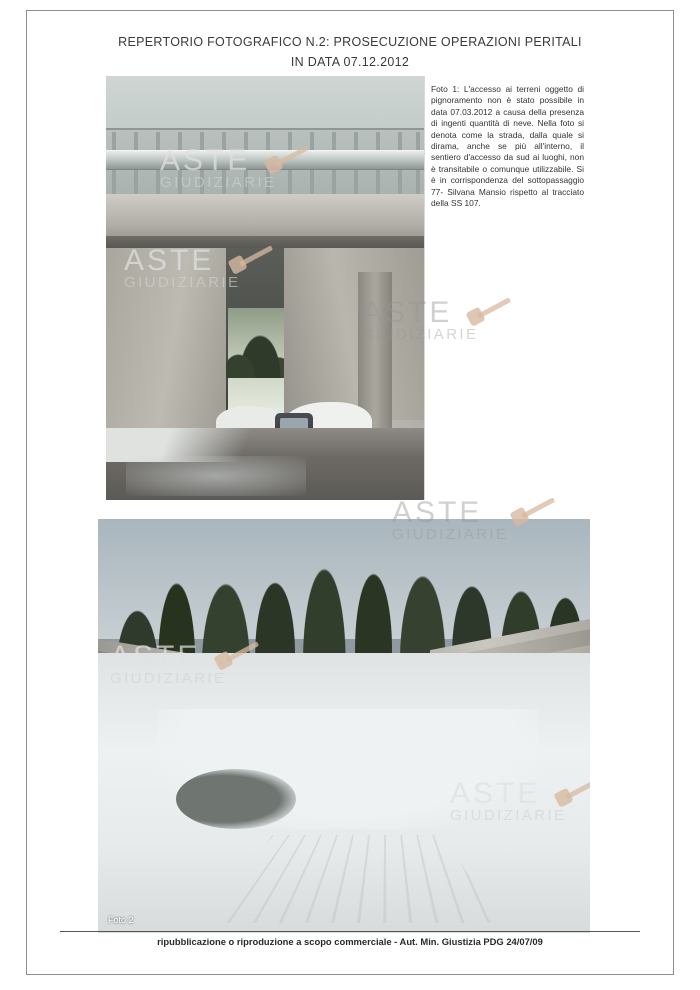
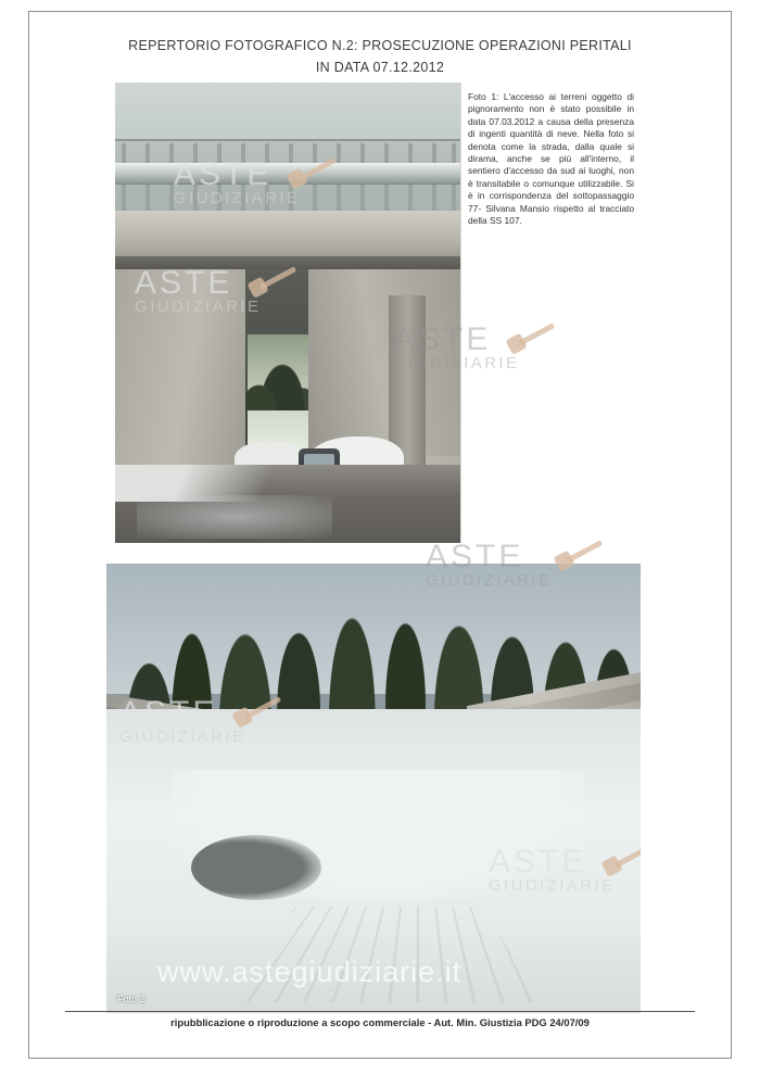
  REPERTORIO FOTOGRAFICO N.2: PROSECUZIONE OPERAZIONI PERITALI
  IN DATA 07.12.2012
  ASTE
  GIUDIZIARIE
  ASTE
  GIUDIZIARIE
  Foto 1: L'accesso ai terreni oggetto di pignoramento non è stato possibile in data 07.03.2012 a causa della presenza di ingenti quantità di neve. Nella foto si denota come la strada, dalla quale si dirama, anche se più all'interno, il sentiero d'accesso da sud ai luoghi, non è transitabile o comunque utilizzabile. Si è in corrispondenza del sottopassaggio 77- Silvana Mansio rispetto al tracciato della SS 107.
  ASTE
  GIUDIZIARIE
  ASTE
  Foto 2
  ASTE
+ www.astegiudiziarie.it
  ripubblicazione o riproduzione a scopo commerciale - Aut. Min. Giustizia PDG 24/07/09
